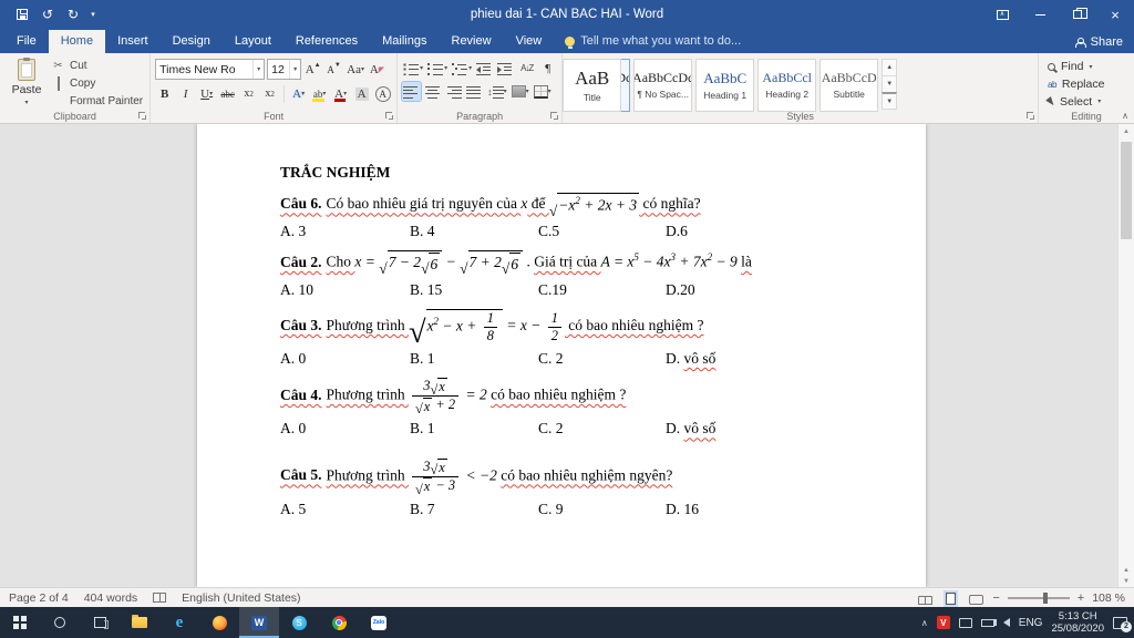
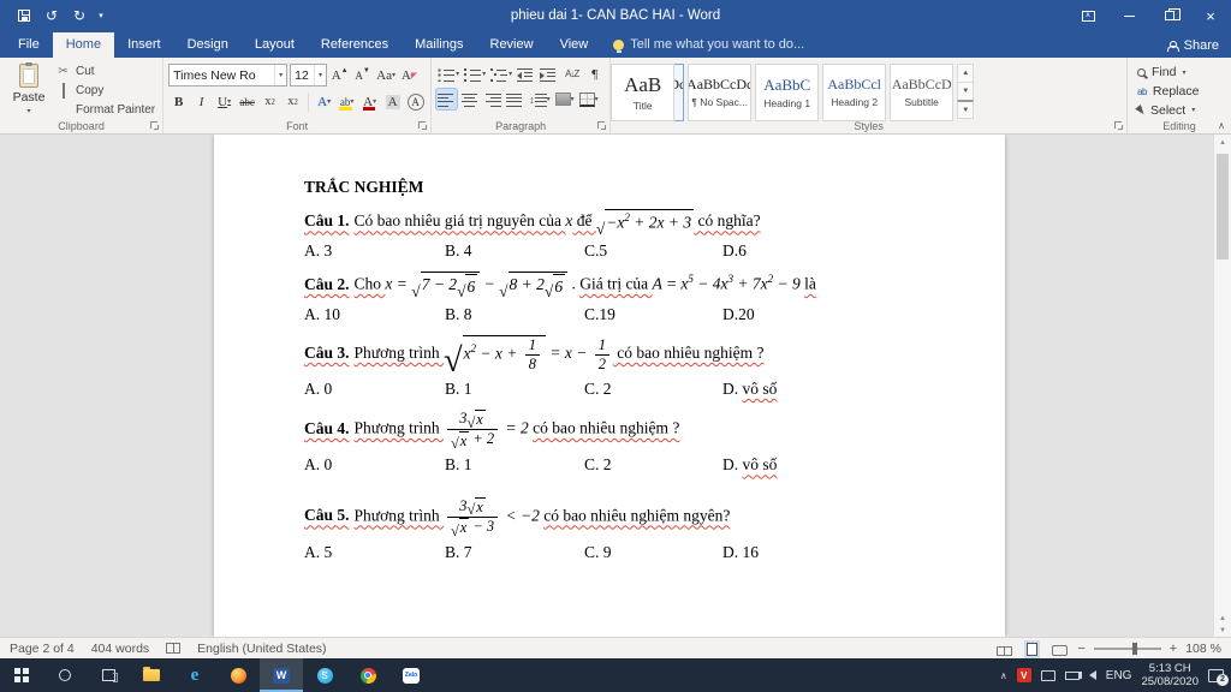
  ↺
  ↻
  phieu dai 1- CAN BAC HAI - Word
  ×
  File
  Home
  Insert
  Design
  Layout
  References
  Mailings
  Review
  View
  Tell me what you want to do...
  Share
  Paste
  ✂
  Cut
  Copy
  Format Painter
  Clipboard
  Times New Ro
  12
  A
  A
  Aa
  A
  ◤
  B
  I
  U
  abc
  x
  2
  x
  2
  A
  ab
  A
  A
  A
  Font
  A↓Z
  ¶
  ↕
  Paragraph
  AaBbCcDc
  ¶ No Spac...
  AaBbC
  Heading 1
  AaBbCcl
  Heading 2
  AaB
  Title
  AaBbCcD
  Subtitle
  Styles
  Find
  ab
  Replace
  Select
  Editing
  ∧
  TRẮC NGHIỆM
- Câu 6. Có bao nhiêu giá trị nguyên của x để
+ Câu 1. Có bao nhiêu giá trị nguyên của x để
  √
  −x2 + 2x + 3
  có nghĩa?
  A. 3
  B. 4
  C.5
  D.6
  Câu 2. Cho x =
  √
  7 − 2
  √
  6
  −
  √
- 7 + 2
+ 8 + 2
  √
  6
  . Giá trị của A = x5 − 4x3 + 7x2 − 9 là
  A. 10
- B. 15
+ B. 8
  C.19
  D.20
  Câu 3. Phương trình
  √
  x2 − x +
  1
  8
  = x −
  1
  2
  có bao nhiêu nghiệm ?
  A. 0
  B. 1
  C. 2
  D. vô số
  Câu 4. Phương trình
  3
  √
  x
  √
  x
  + 2
  = 2 có bao nhiêu nghiệm ?
  A. 0
  B. 1
  C. 2
  D. vô số
  Câu 5. Phương trình
  3
  √
  x
  √
  x
  − 3
  < −2 có bao nhiêu nghiệm ngyên?
  A. 5
  B. 7
  C. 9
  D. 16
  Page 2 of 4
  404 words
  English (United States)
  −
  +
  108 %
  e
  W
  S
  ∧
  V
  ENG
  5:13 CH
  25/08/2020
